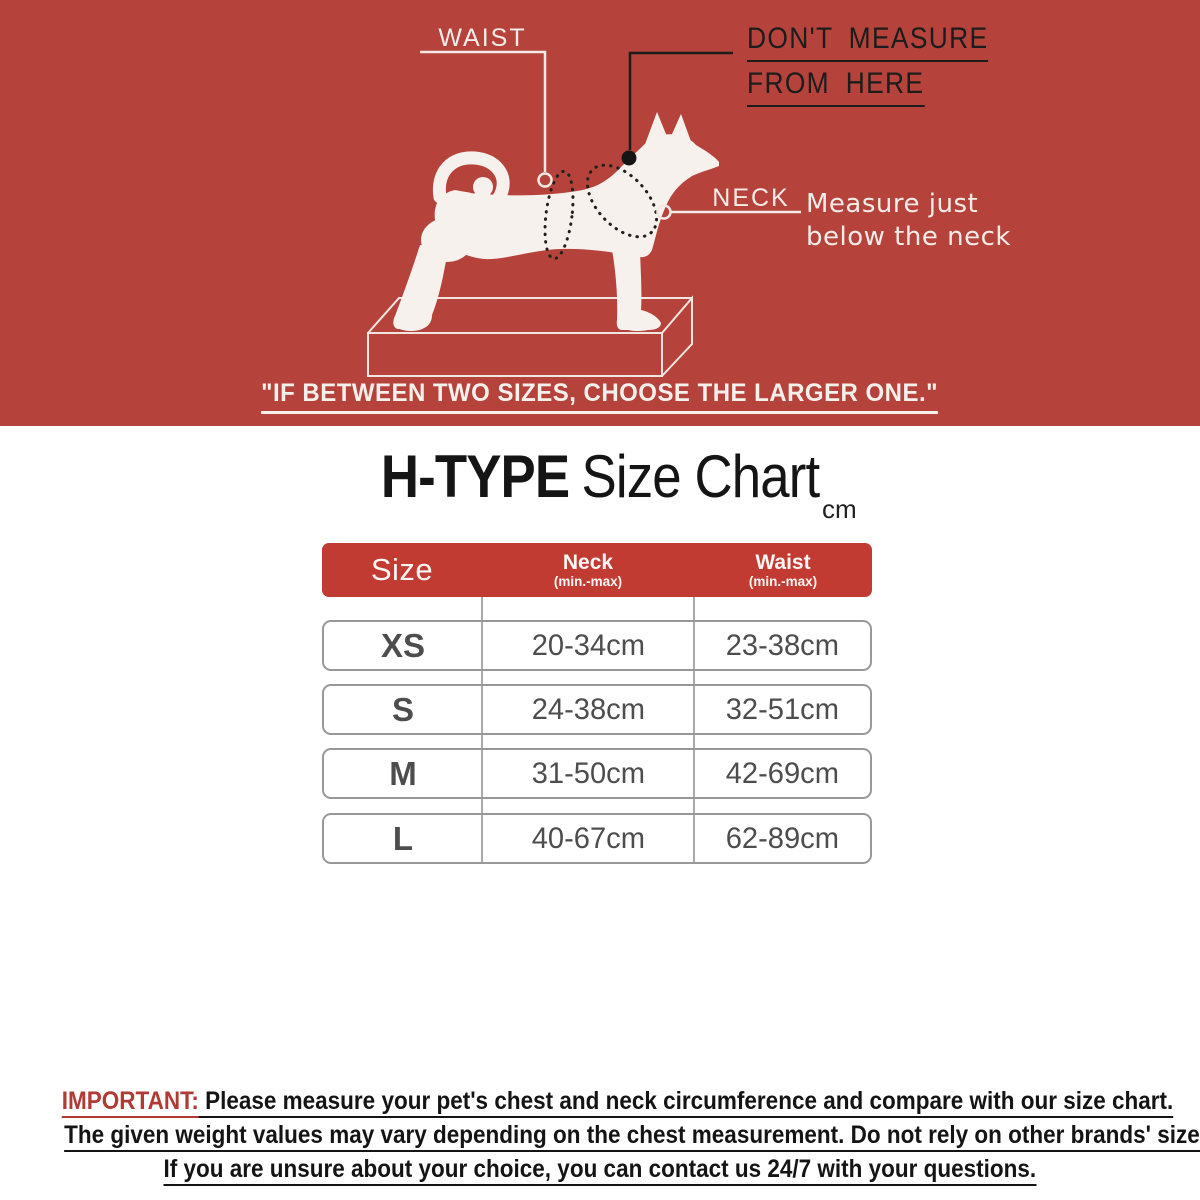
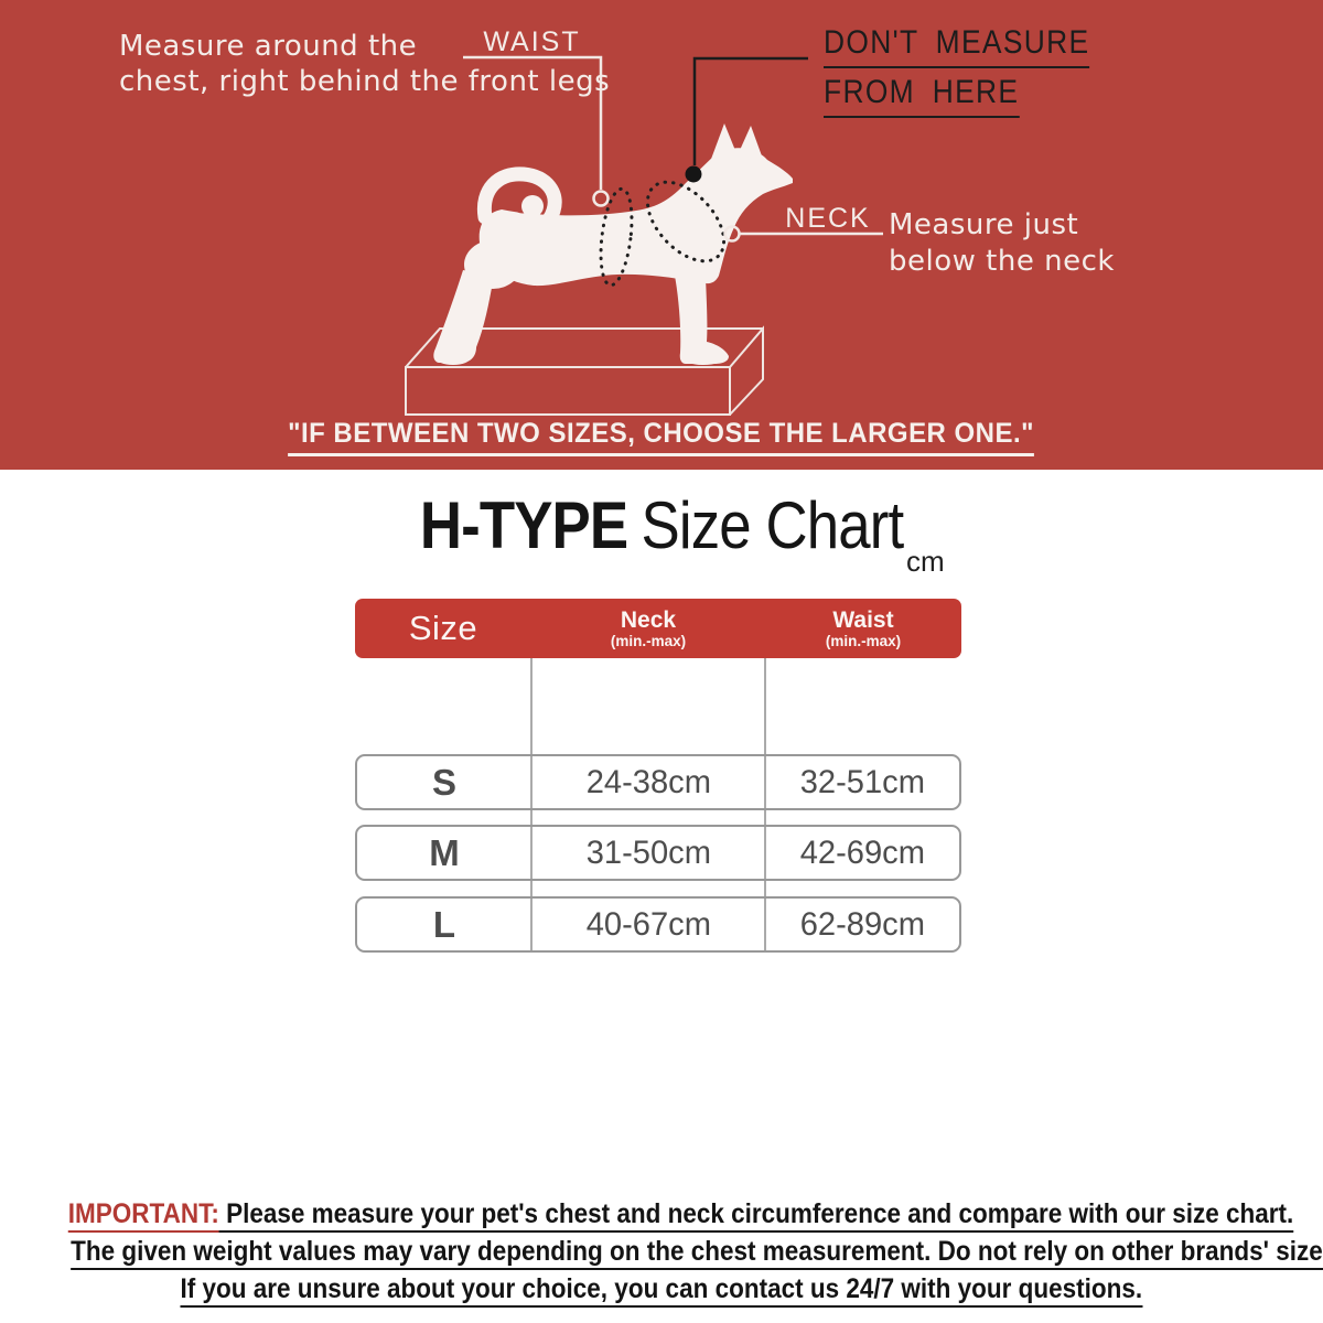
+ Measure around the
+ chest, right behind the front legs
  WAIST
  DON'T MEASURE
  FROM HERE
  NECK
  Measure just
  below the neck
  "IF BETWEEN TWO SIZES, CHOOSE THE LARGER ONE."
  H-TYPE Size Chart
  cm
  Size
  Neck
  (min.-max)
  Waist
  (min.-max)
- XS
- 20-34cm
- 23-38cm
  S
  24-38cm
  32-51cm
  M
  31-50cm
  42-69cm
  L
  40-67cm
  62-89cm
  IMPORTANT: Please measure your pet's chest and neck circumference and compare with our size chart.
  The given weight values may vary depending on the chest measurement. Do not rely on other brands' size
  If you are unsure about your choice, you can contact us 24/7 with your questions.
